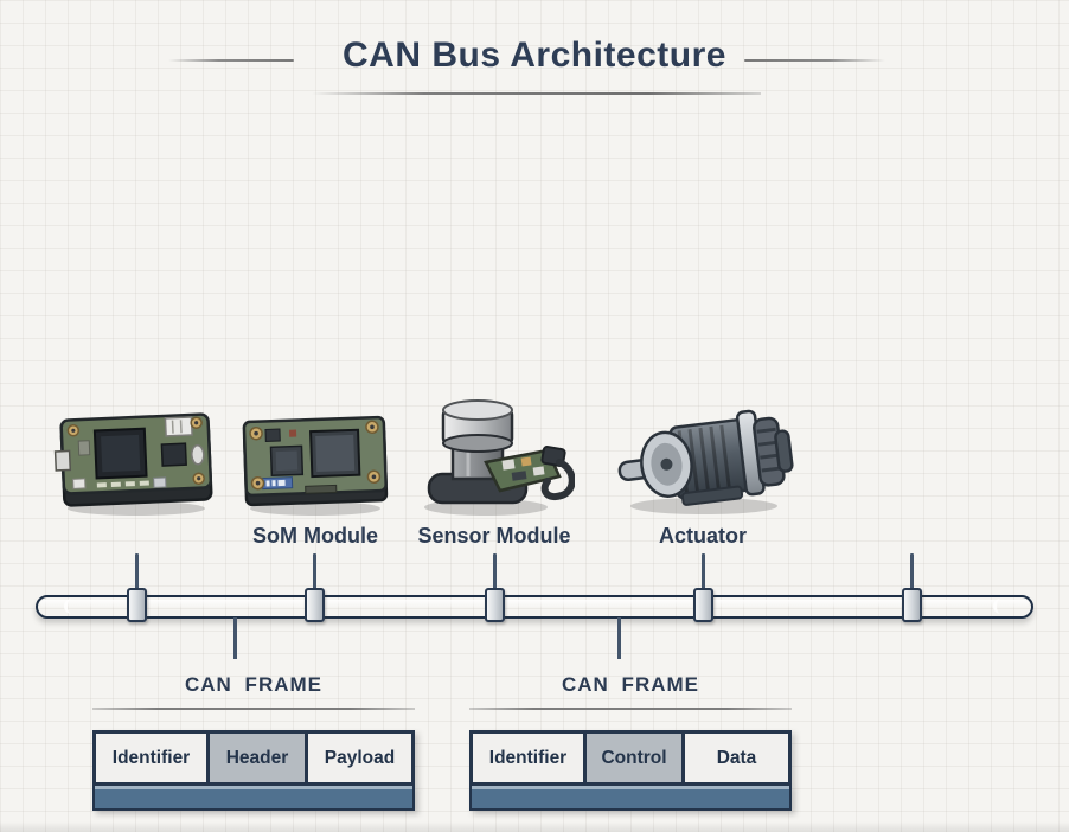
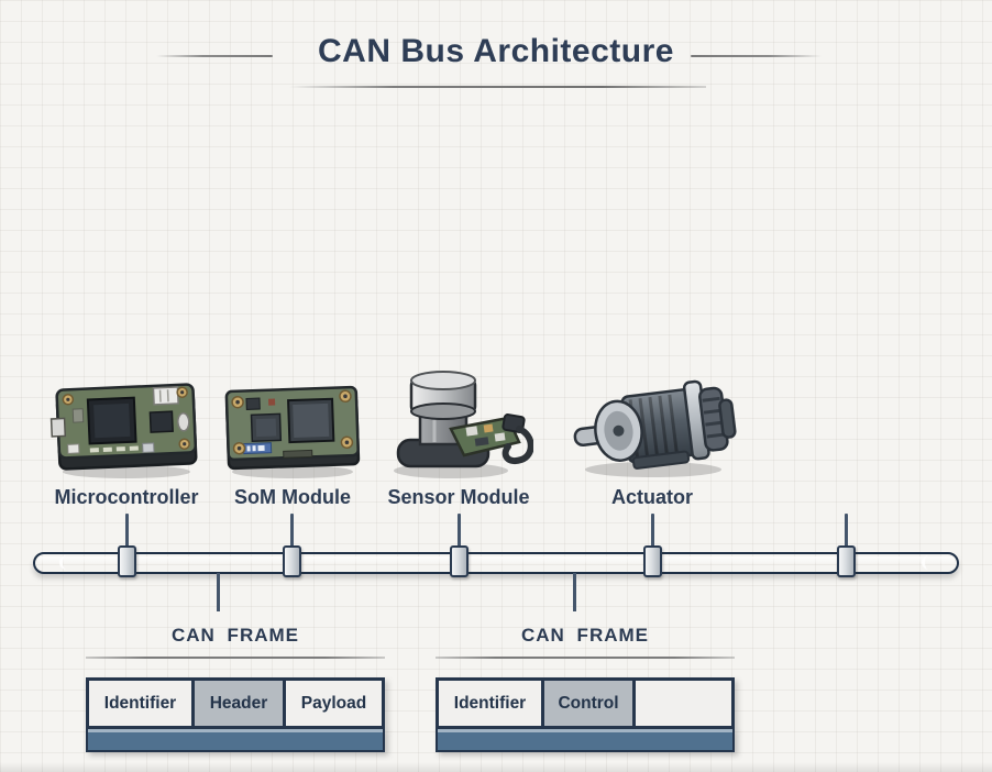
  CAN Bus Architecture
+ Microcontroller
  SoM Module
  Sensor Module
  Actuator
  CAN FRAME
  Identifier
  Header
  Payload
  CAN FRAME
  Identifier
  Control
- Data
